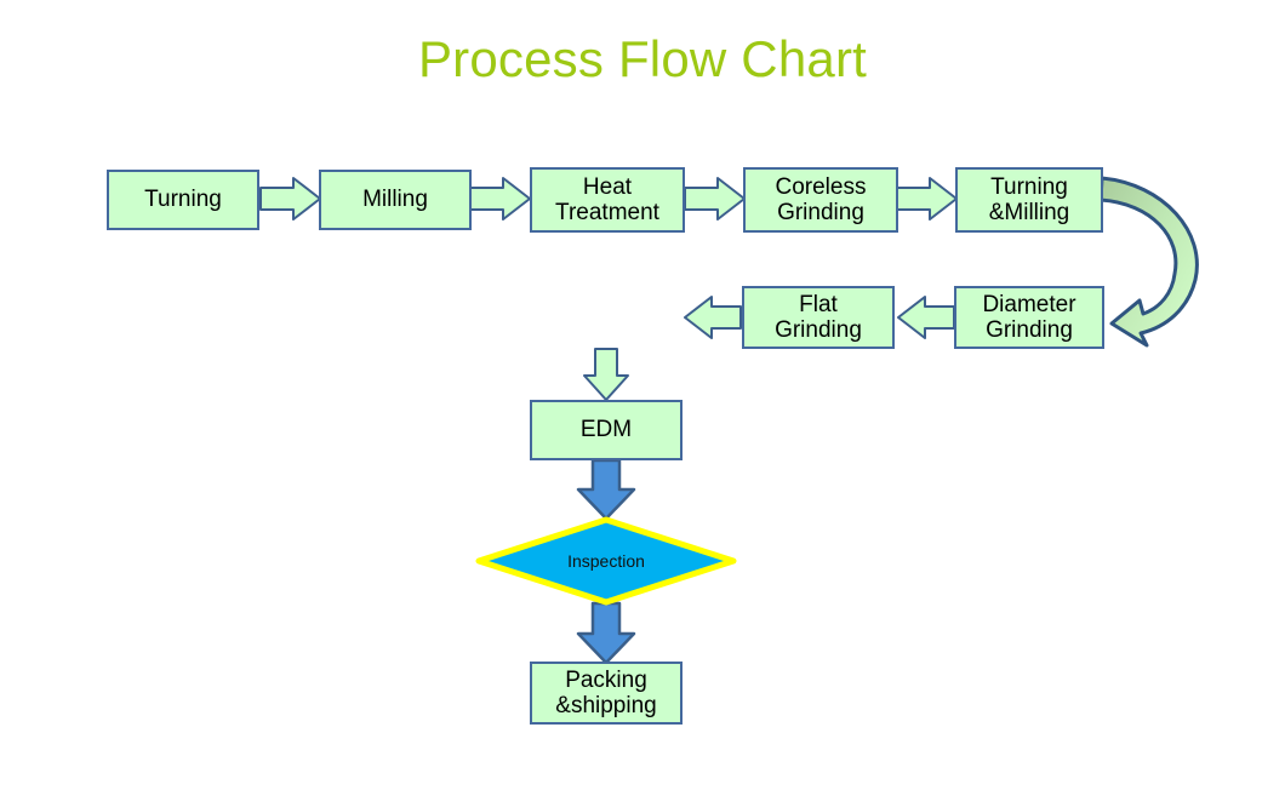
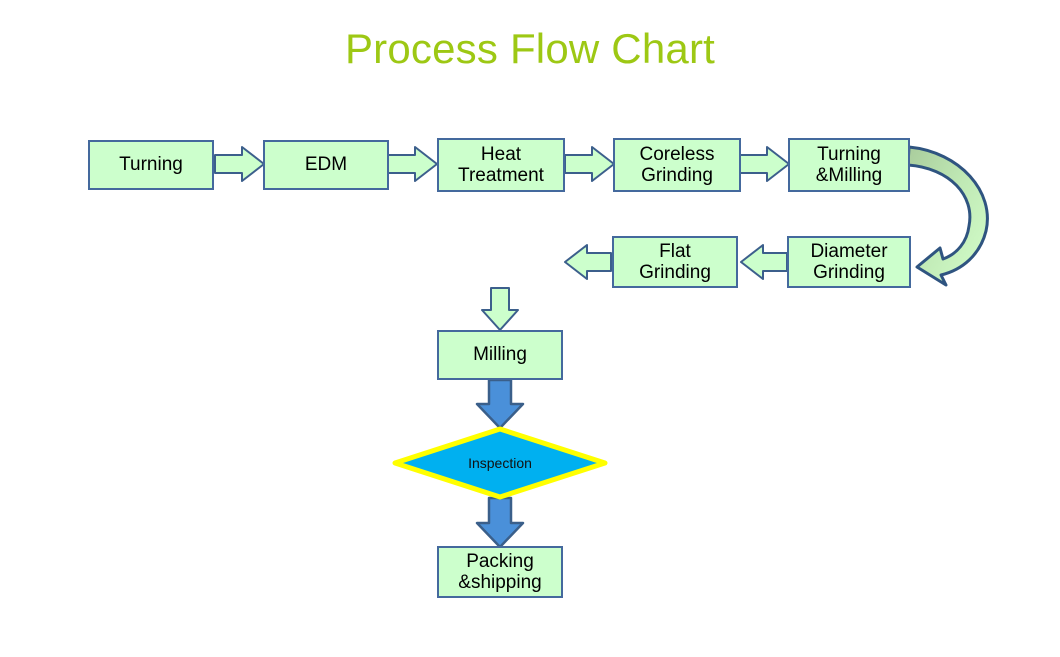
  Process Flow Chart
  Turning
- Milling
+ EDM
  Heat
  Treatment
  Coreless
  Grinding
  Turning
  &Milling
  Diameter
  Grinding
  Flat
  Grinding
- EDM
+ Milling
  Inspection
  Packing
  &shipping
